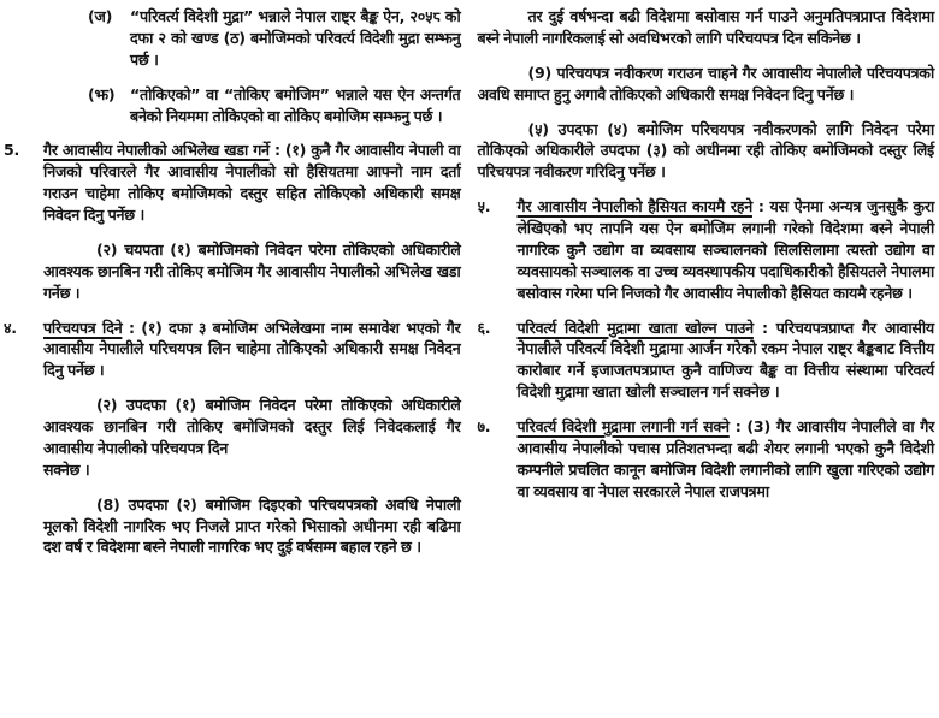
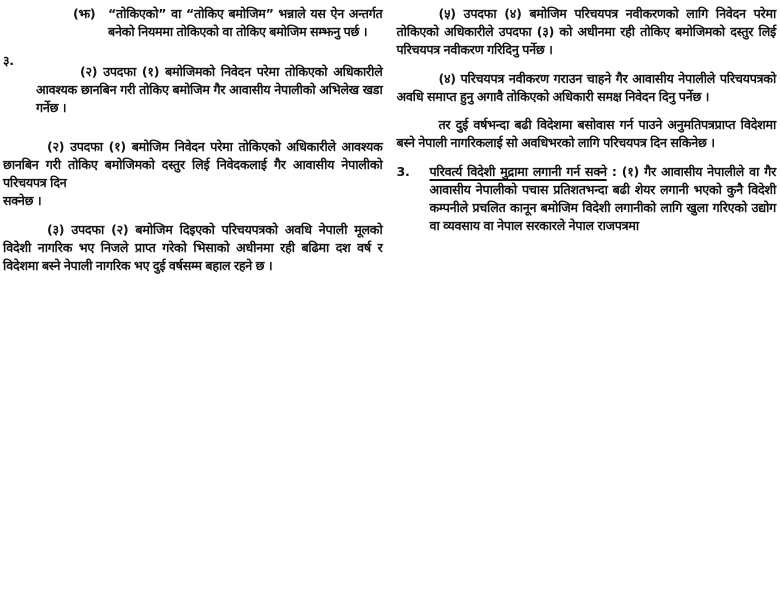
- (ज)
- “परिवर्त्य विदेशी मुद्रा” भन्नाले नेपाल राष्ट्र बैङ्क ऐन, २०५८ को दफा २ को खण्ड (ठ) बमोजिमको परिवर्त्य विदेशी मुद्रा सम्झनु पर्छ ।
  (झ)
  “तोकिएको” वा “तोकिए बमोजिम” भन्नाले यस ऐन अन्तर्गत बनेको नियममा तोकिएको वा तोकिए बमोजिम सम्झनु पर्छ ।
- 5.
+ ३.
- गैर आवासीय नेपालीको अभिलेख खडा गर्ने : (१) कुनै गैर आवासीय नेपाली वा निजको परिवारले गैर आवासीय नेपालीको सो हैसियतमा आफ्नो नाम दर्ता गराउन चाहेमा तोकिए बमोजिमको दस्तुर सहित तोकिएको अधिकारी समक्ष निवेदन दिनु पर्नेछ ।
- (२) चयपता (१) बमोजिमको निवेदन परेमा तोकिएको अधिकारीले आवश्यक छानबिन गरी तोकिए बमोजिम गैर आवासीय नेपालीको अभिलेख खडा गर्नेछ ।
+ (२) उपदफा (१) बमोजिमको निवेदन परेमा तोकिएको अधिकारीले आवश्यक छानबिन गरी तोकिए बमोजिम गैर आवासीय नेपालीको अभिलेख खडा गर्नेछ ।
- ४.
- परिचयपत्र दिने : (१) दफा ३ बमोजिम अभिलेखमा नाम समावेश भएको गैर आवासीय नेपालीले परिचयपत्र लिन चाहेमा तोकिएको अधिकारी समक्ष निवेदन दिनु पर्नेछ ।
  (२) उपदफा (१) बमोजिम निवेदन परेमा तोकिएको अधिकारीले आवश्यक छानबिन गरी तोकिए बमोजिमको दस्तुर लिई निवेदकलाई गैर आवासीय नेपालीको परिचयपत्र दिन
  सक्नेछ ।
- (8) उपदफा (२) बमोजिम दिइएको परिचयपत्रको अवधि नेपाली मूलको विदेशी नागरिक भए निजले प्राप्त गरेको भिसाको अधीनमा रही बढिमा दश वर्ष र विदेशमा बस्ने नेपाली नागरिक भए दुई वर्षसम्म बहाल रहने छ ।
+ (३) उपदफा (२) बमोजिम दिइएको परिचयपत्रको अवधि नेपाली मूलको विदेशी नागरिक भए निजले प्राप्त गरेको भिसाको अधीनमा रही बढिमा दश वर्ष र विदेशमा बस्ने नेपाली नागरिक भए दुई वर्षसम्म बहाल रहने छ ।
- तर दुई वर्षभन्दा बढी विदेशमा बसोवास गर्न पाउने अनुमतिपत्रप्राप्त विदेशमा बस्ने नेपाली नागरिकलाई सो अवधिभरको लागि परिचयपत्र दिन सकिनेछ ।
+ (५) उपदफा (४) बमोजिम परिचयपत्र नवीकरणको लागि निवेदन परेमा तोकिएको अधिकारीले उपदफा (३) को अधीनमा रही तोकिए बमोजिमको दस्तुर लिई परिचयपत्र नवीकरण गरिदिनु पर्नेछ ।
- (9) परिचयपत्र नवीकरण गराउन चाहने गैर आवासीय नेपालीले परिचयपत्रको अवधि समाप्त हुनु अगावै तोकिएको अधिकारी समक्ष निवेदन दिनु पर्नेछ ।
+ (४) परिचयपत्र नवीकरण गराउन चाहने गैर आवासीय नेपालीले परिचयपत्रको अवधि समाप्त हुनु अगावै तोकिएको अधिकारी समक्ष निवेदन दिनु पर्नेछ ।
- (५) उपदफा (४) बमोजिम परिचयपत्र नवीकरणको लागि निवेदन परेमा तोकिएको अधिकारीले उपदफा (३) को अधीनमा रही तोकिए बमोजिमको दस्तुर लिई परिचयपत्र नवीकरण गरिदिनु पर्नेछ ।
+ तर दुई वर्षभन्दा बढी विदेशमा बसोवास गर्न पाउने अनुमतिपत्रप्राप्त विदेशमा बस्ने नेपाली नागरिकलाई सो अवधिभरको लागि परिचयपत्र दिन सकिनेछ ।
- ५.
- गैर आवासीय नेपालीको हैसियत कायमै रहने : यस ऐनमा अन्यत्र जुनसुकै कुरा लेखिएको भए तापनि यस ऐन बमोजिम लगानी गरेको विदेशमा बस्ने नेपाली नागरिक कुनै उद्योग वा व्यवसाय सञ्चालनको सिलसिलामा त्यस्तो उद्योग वा व्यवसायको सञ्चालक वा उच्च व्यवस्थापकीय पदाधिकारीको हैसियतले नेपालमा बसोवास गरेमा पनि निजको गैर आवासीय नेपालीको हैसियत कायमै रहनेछ ।
- ६.
- परिवर्त्य विदेशी मुद्रामा खाता खोल्न पाउने : परिचयपत्रप्राप्त गैर आवासीय नेपालीले परिवर्त्य विदेशी मुद्रामा आर्जन गरेको रकम नेपाल राष्ट्र बैङ्कबाट वित्तीय कारोबार गर्ने इजाजतपत्रप्राप्त कुनै वाणिज्य बैङ्क वा वित्तीय संस्थामा परिवर्त्य विदेशी मुद्रामा खाता खोली सञ्चालन गर्न सक्नेछ ।
- ७.
+ 3.
- परिवर्त्य विदेशी मुद्रामा लगानी गर्न सक्ने : (3) गैर आवासीय नेपालीले वा गैर आवासीय नेपालीको पचास प्रतिशतभन्दा बढी शेयर लगानी भएको कुनै विदेशी कम्पनीले प्रचलित कानून बमोजिम विदेशी लगानीको लागि खुला गरिएको उद्योग वा व्यवसाय वा नेपाल सरकारले नेपाल राजपत्रमा
+ परिवर्त्य विदेशी मुद्रामा लगानी गर्न सक्ने : (१) गैर आवासीय नेपालीले वा गैर आवासीय नेपालीको पचास प्रतिशतभन्दा बढी शेयर लगानी भएको कुनै विदेशी कम्पनीले प्रचलित कानून बमोजिम विदेशी लगानीको लागि खुला गरिएको उद्योग वा व्यवसाय वा नेपाल सरकारले नेपाल राजपत्रमा
